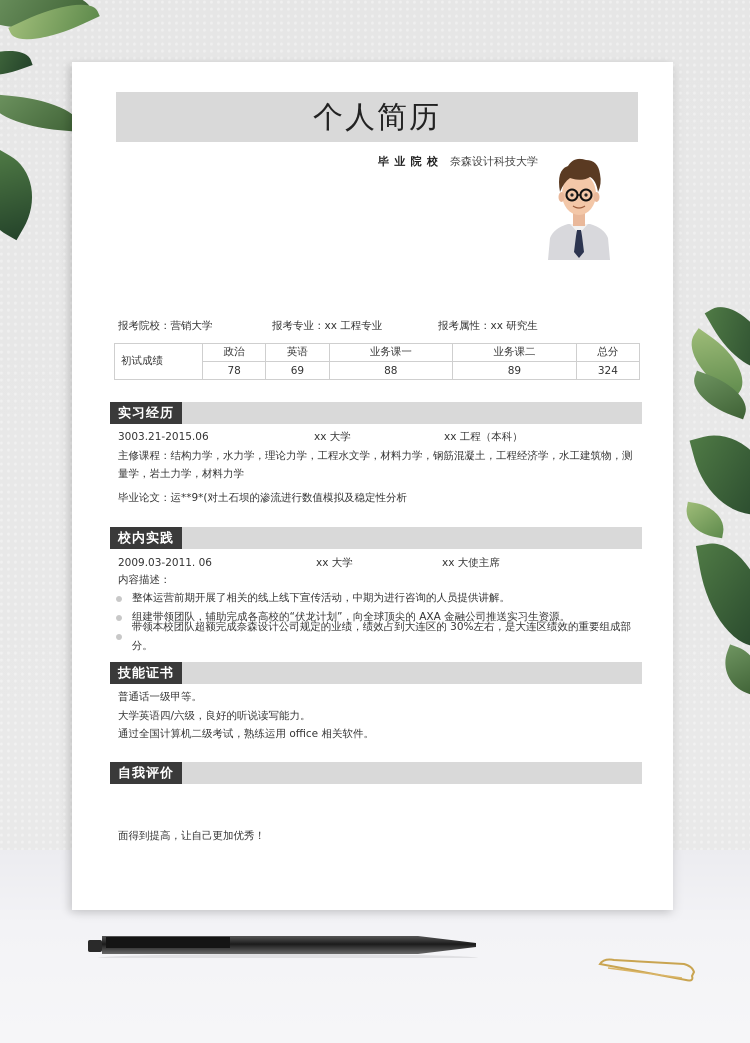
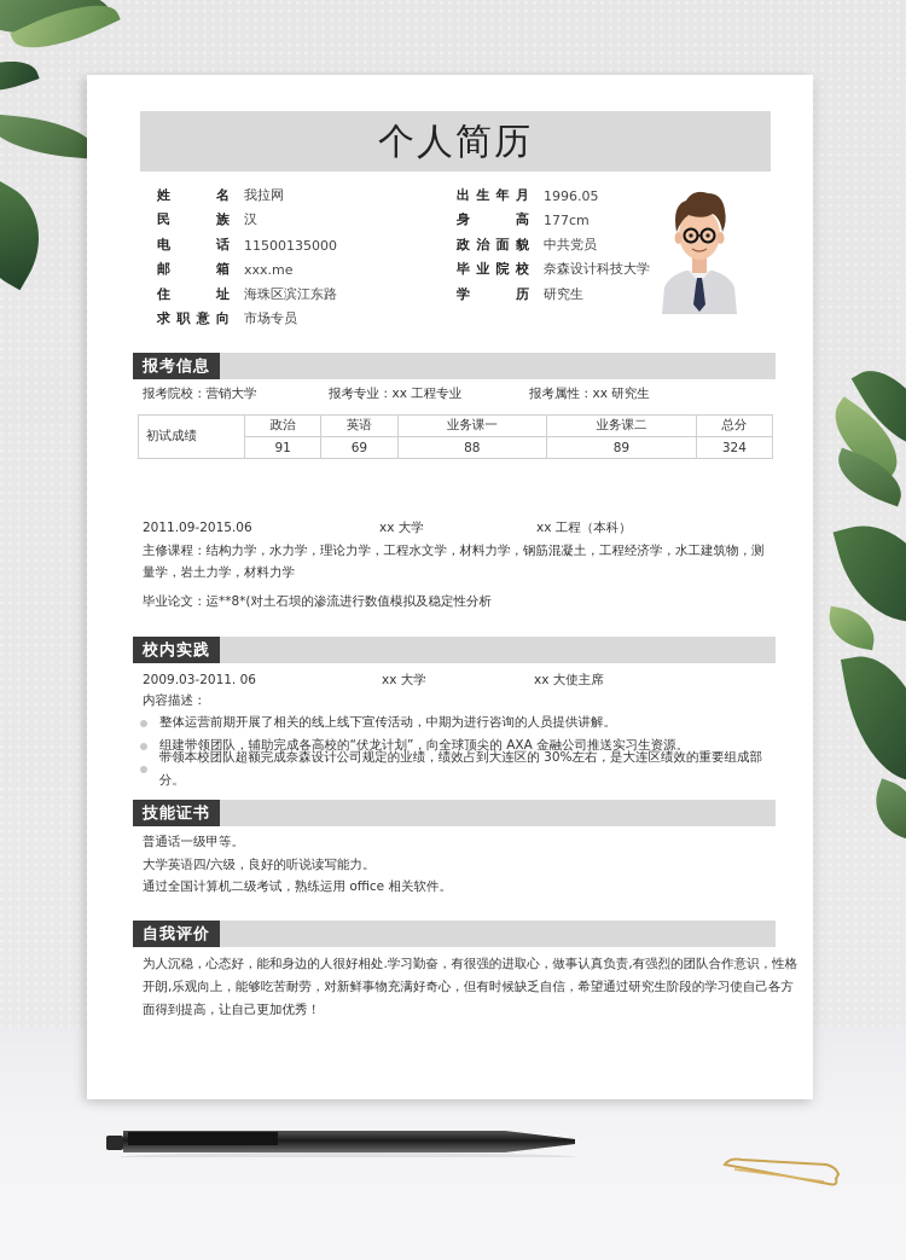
  个人简历
+ 姓名
+ 我拉网
+ 民族
+ 汉
+ 电话
+ 11500135000
+ 邮箱
+ xxx.me
+ 住址
+ 海珠区滨江东路
+ 求职意向
+ 市场专员
+ 出生年月
+ 1996.05
+ 身高
+ 177cm
+ 政治面貌
+ 中共党员
  毕业院校
  奈森设计科技大学
+ 学历
+ 研究生
+ 报考信息
  报考院校：营销大学
  报考专业：xx 工程专业
  报考属性：xx 研究生
  初试成绩	政治	英语	业务课一	业务课二	总分
- 78	69	88	89	324
+ 91	69	88	89	324
- 实习经历
- 3003.21-2015.06
+ 2011.09-2015.06
  xx 大学
  xx 工程（本科）
  主修课程：结构力学，水力学，理论力学，工程水文学，材料力学，钢筋混凝土，工程经济学，水工建筑物，测
  量学，岩土力学，材料力学
- 毕业论文：运**9*(对土石坝的渗流进行数值模拟及稳定性分析
+ 毕业论文：运**8*(对土石坝的渗流进行数值模拟及稳定性分析
  校内实践
  2009.03-2011. 06
  xx 大学
  xx 大使主席
  内容描述：
  整体运营前期开展了相关的线上线下宣传活动，中期为进行咨询的人员提供讲解。
  组建带领团队，辅助完成各高校的“伏龙计划”，向全球顶尖的 AXA 金融公司推送实习生资源。
  带领本校团队超额完成奈森设计公司规定的业绩，绩效占到大连区的 30%左右，是大连区绩效的重要组成部分。
  技能证书
  普通话一级甲等。
  大学英语四/六级，良好的听说读写能力。
  通过全国计算机二级考试，熟练运用 office 相关软件。
  自我评价
+ 为人沉稳，心态好，能和身边的人很好相处.学习勤奋，有很强的进取心，做事认真负责,有强烈的团队合作意识，性格
+ 开朗,乐观向上，能够吃苦耐劳，对新鲜事物充满好奇心，但有时候缺乏自信，希望通过研究生阶段的学习使自己各方
  面得到提高，让自己更加优秀！
